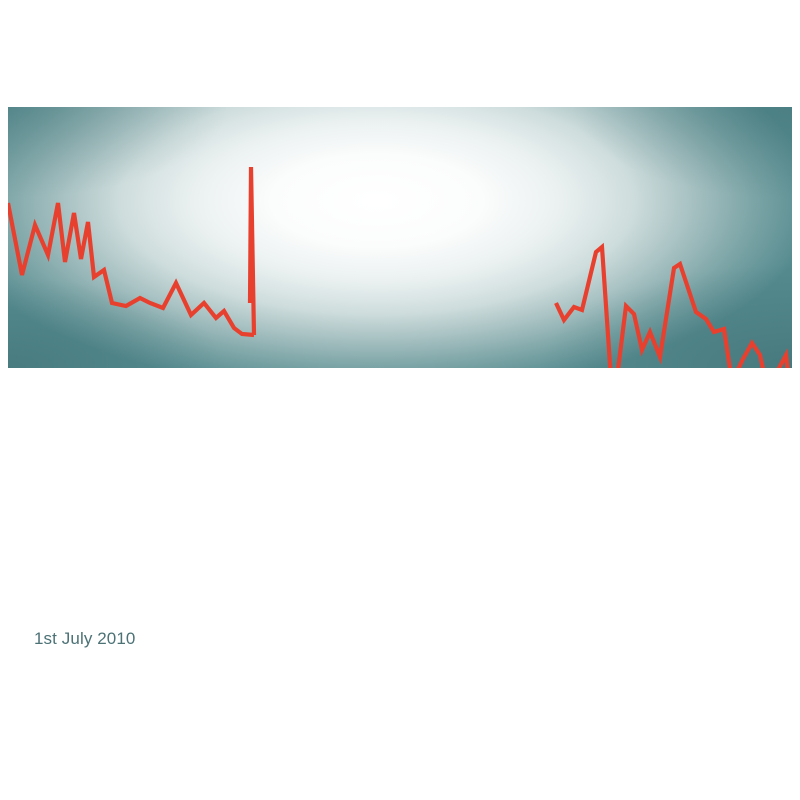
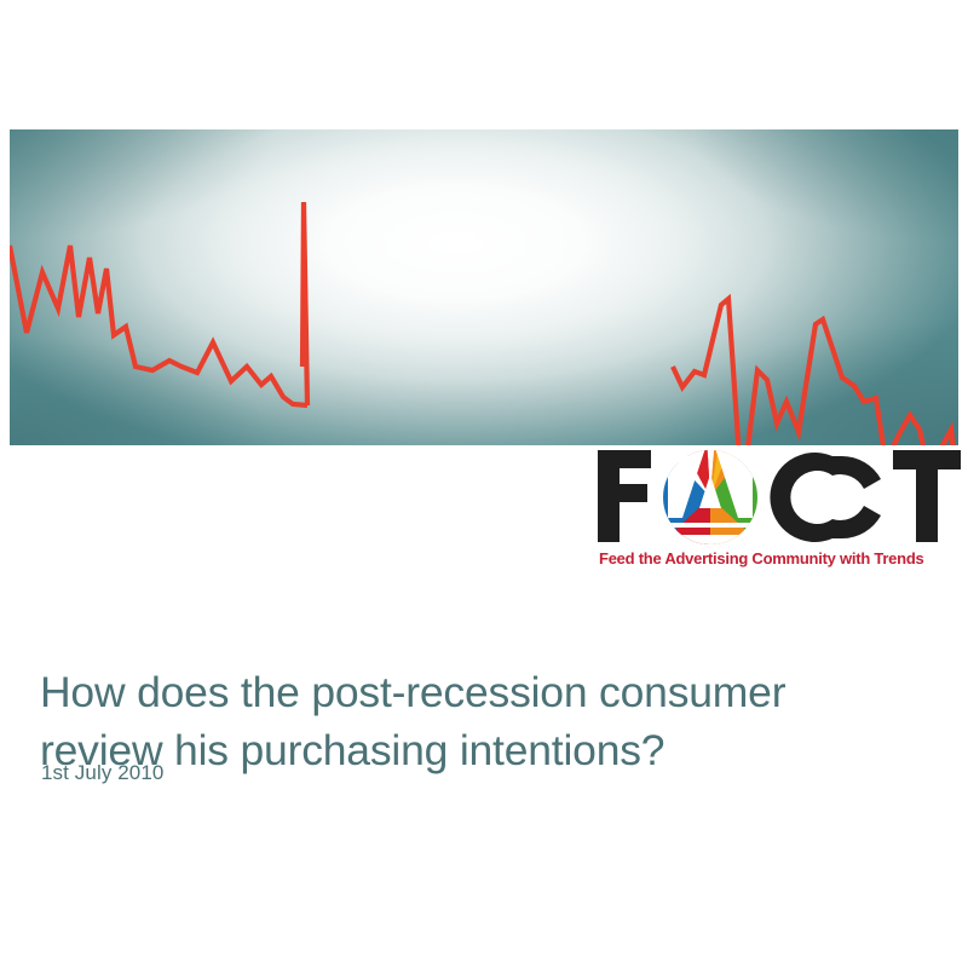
+ Feed the Advertising Community with Trends
+ How does the post-recession consumer
+ review his purchasing intentions?
  1st July 2010
